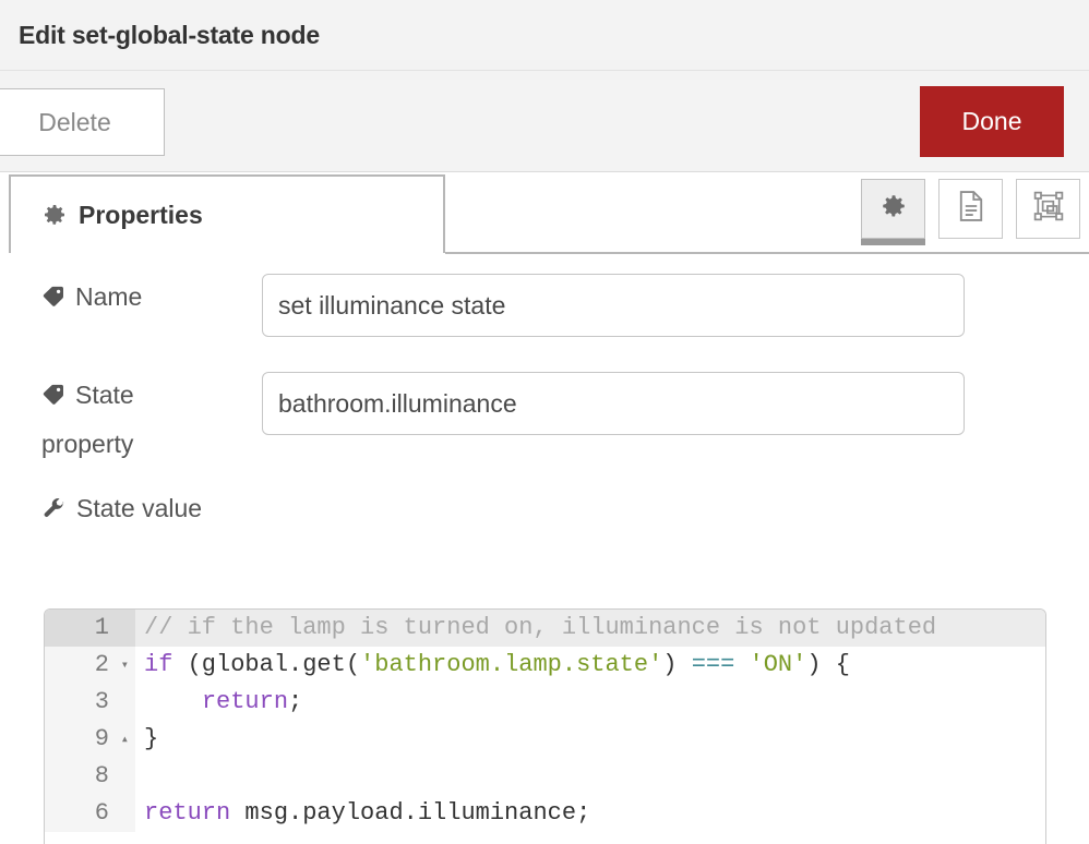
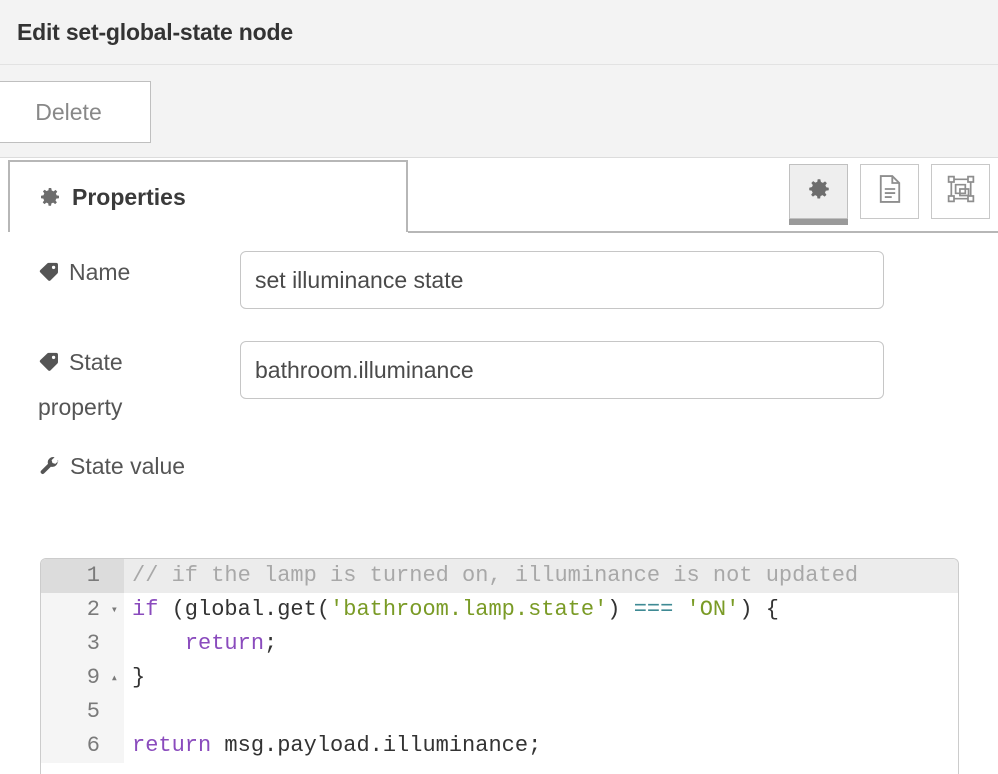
  Edit set-global-state node
  Delete
- Done
  Properties
  Name
  set illuminance state
  State property
  bathroom.illuminance
  State value
  1
  // if the lamp is turned on, illuminance is not updated
  2
  ▾
  if (global.get('bathroom.lamp.state') === 'ON') {
  3
  return;
  9
  ▴
  }
- 8
+ 5
  6
  return msg.payload.illuminance;
